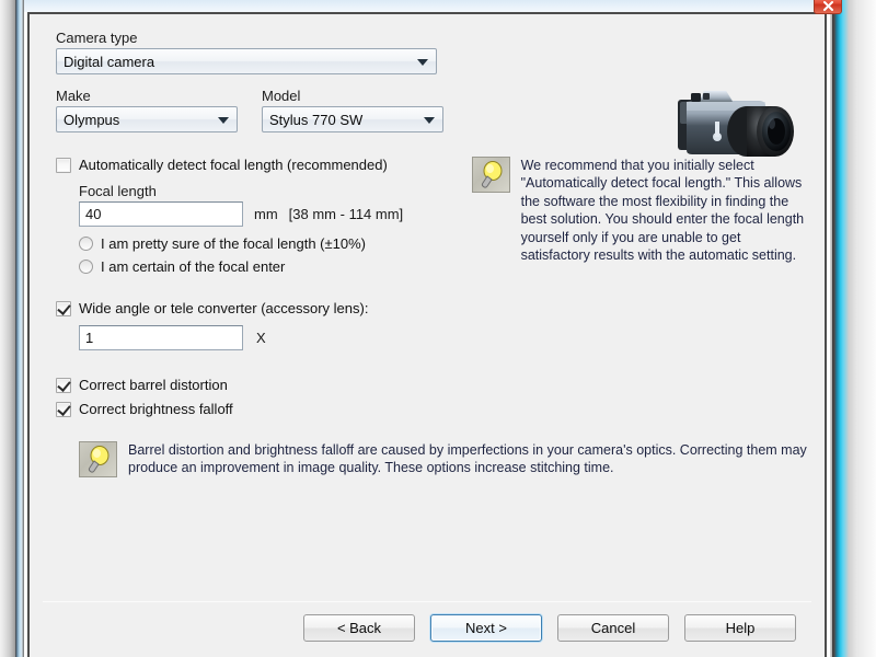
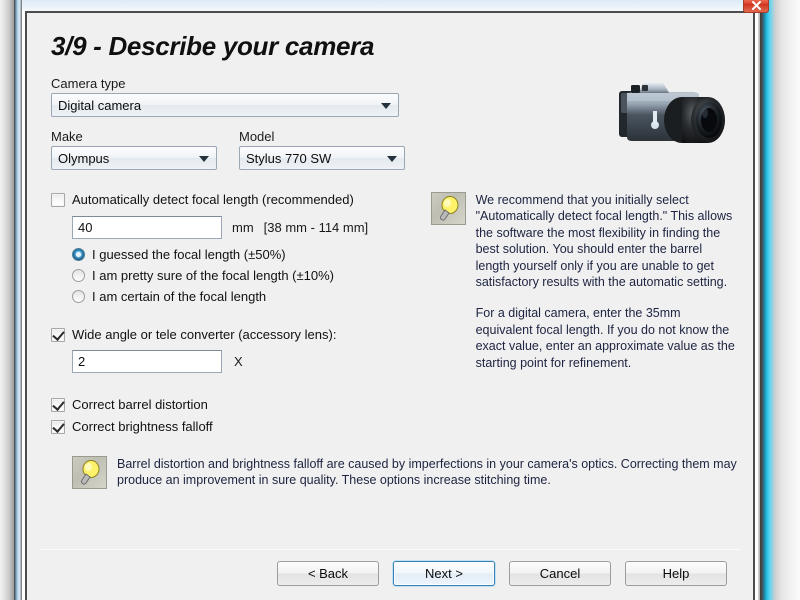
+ 3/9 - Describe your camera
  Camera type
  Digital camera
  Make
  Olympus
  Model
  Stylus 770 SW
  Automatically detect focal length (recommended)
- Focal length
  40
  mm
  [38 mm - 114 mm]
+ I guessed the focal length (±50%)
  I am pretty sure of the focal length (±10%)
- I am certain of the focal enter
+ I am certain of the focal length
  Wide angle or tele converter (accessory lens):
- 1
+ 2
  X
  Correct barrel distortion
  Correct brightness falloff
- We recommend that you initially select "Automatically detect focal length." This allows the software the most flexibility in finding the best solution. You should enter the focal length yourself only if you are unable to get satisfactory results with the automatic setting.
+ We recommend that you initially select "Automatically detect focal length." This allows the software the most flexibility in finding the best solution. You should enter the barrel length yourself only if you are unable to get satisfactory results with the automatic setting.
+ For a digital camera, enter the 35mm equivalent focal length. If you do not know the exact value, enter an approximate value as the starting point for refinement.
- Barrel distortion and brightness falloff are caused by imperfections in your camera's optics. Correcting them may produce an improvement in image quality. These options increase stitching time.
+ Barrel distortion and brightness falloff are caused by imperfections in your camera's optics. Correcting them may produce an improvement in sure quality. These options increase stitching time.
  < Back
  Next >
  Cancel
  Help
